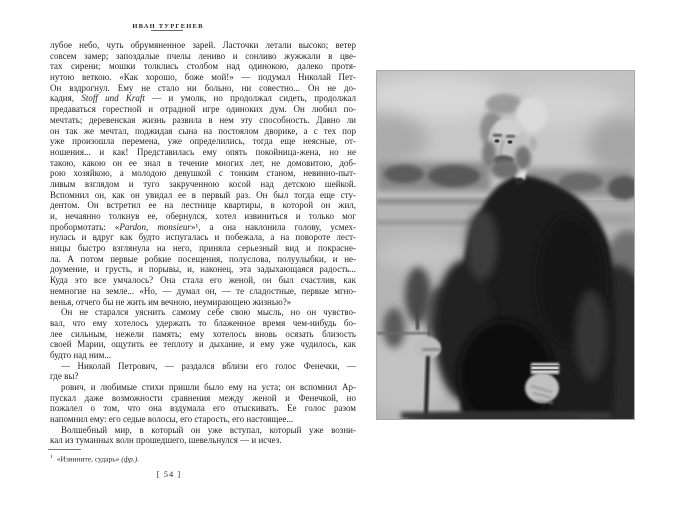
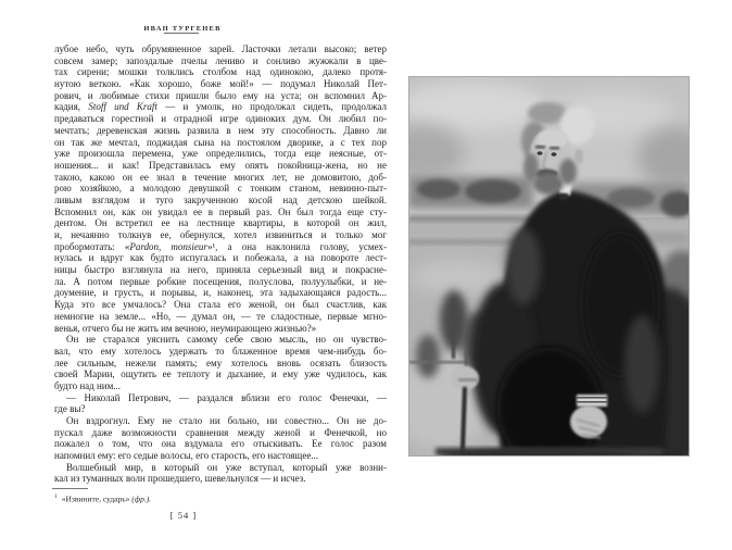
  лубое небо, чуть обрумяненное зарей. Ласточки летали высоко; ветер
  совсем замер; запоздалые пчелы лениво и сонливо жужжали в цве-
  тах сирени; мошки толклись столбом над одинокою, далеко протя-
  нутою веткою. «Как хорошо, боже мой!» — подумал Николай Пет-
- Он вздрогнул. Ему не стало ни больно, ни совестно... Он не до-
+ рович, и любимые стихи пришли было ему на уста; он вспомнил Ар-
  кадия, Stoff und Kraft — и умолк, но продолжал сидеть, продолжал
  предаваться горестной и отрадной игре одиноких дум. Он любил по-
  мечтать; деревенская жизнь развила в нем эту способность. Давно ли
  он так же мечтал, поджидая сына на постоялом дворике, а с тех пор
  уже произошла перемена, уже определились, тогда еще неясные, от-
  ношения... и как! Представилась ему опять покойница-жена, но не
  такою, какою он ее знал в течение многих лет, не домовитою, доб-
  рою хозяйкою, а молодою девушкой с тонким станом, невинно-пыт-
  ливым взглядом и туго закрученною косой над детскою шейкой.
  Вспомнил он, как он увидал ее в первый раз. Он был тогда еще сту-
  дентом. Он встретил ее на лестнице квартиры, в которой он жил,
  и, нечаянно толкнув ее, обернулся, хотел извиниться и только мог
  пробормотать: «Pardon, monsieur»¹, а она наклонила голову, усмех-
  нулась и вдруг как будто испугалась и побежала, а на повороте лест-
  ницы быстро взглянула на него, приняла серьезный вид и покрасне-
  ла. А потом первые робкие посещения, полуслова, полуулыбки, и не-
  доумение, и грусть, и порывы, и, наконец, эта задыхающаяся радость...
  Куда это все умчалось? Она стала его женой, он был счастлив, как
  немногие на земле... «Но, — думал он, — те сладостные, первые мгно-
  венья, отчего бы не жить им вечною, неумирающею жизнью?»
  Он не старался уяснить самому себе свою мысль, но он чувство-
  вал, что ему хотелось удержать то блаженное время чем-нибудь бо-
  лее сильным, нежели память; ему хотелось вновь осязать близость
  своей Марии, ощутить ее теплоту и дыхание, и ему уже чудилось, как
  будто над ним...
  — Николай Петрович, — раздался вблизи его голос Фенечки, —
  где вы?
- рович, и любимые стихи пришли было ему на уста; он вспомнил Ар-
+ Он вздрогнул. Ему не стало ни больно, ни совестно... Он не до-
  пускал даже возможности сравнения между женой и Фенечкой, но
  пожалел о том, что она вздумала его отыскивать. Ее голос разом
  напомнил ему: его седые волосы, его старость, его настоящее...
  Волшебный мир, в который он уже вступал, который уже возни-
  кал из туманных волн прошедшего, шевельнулся — и исчез.
  «Извините, сударь» (фр.).
  [ 54 ]
